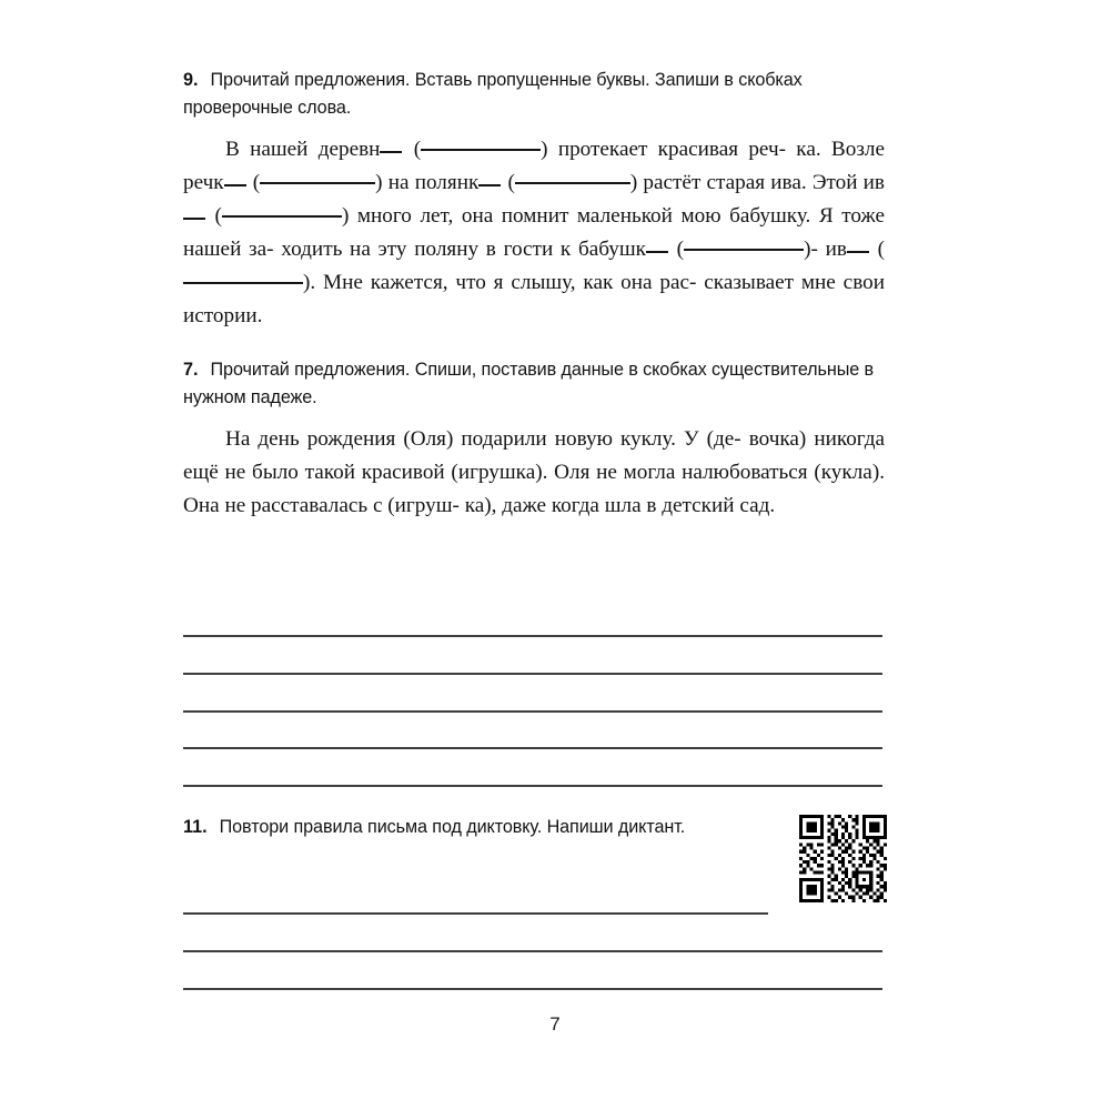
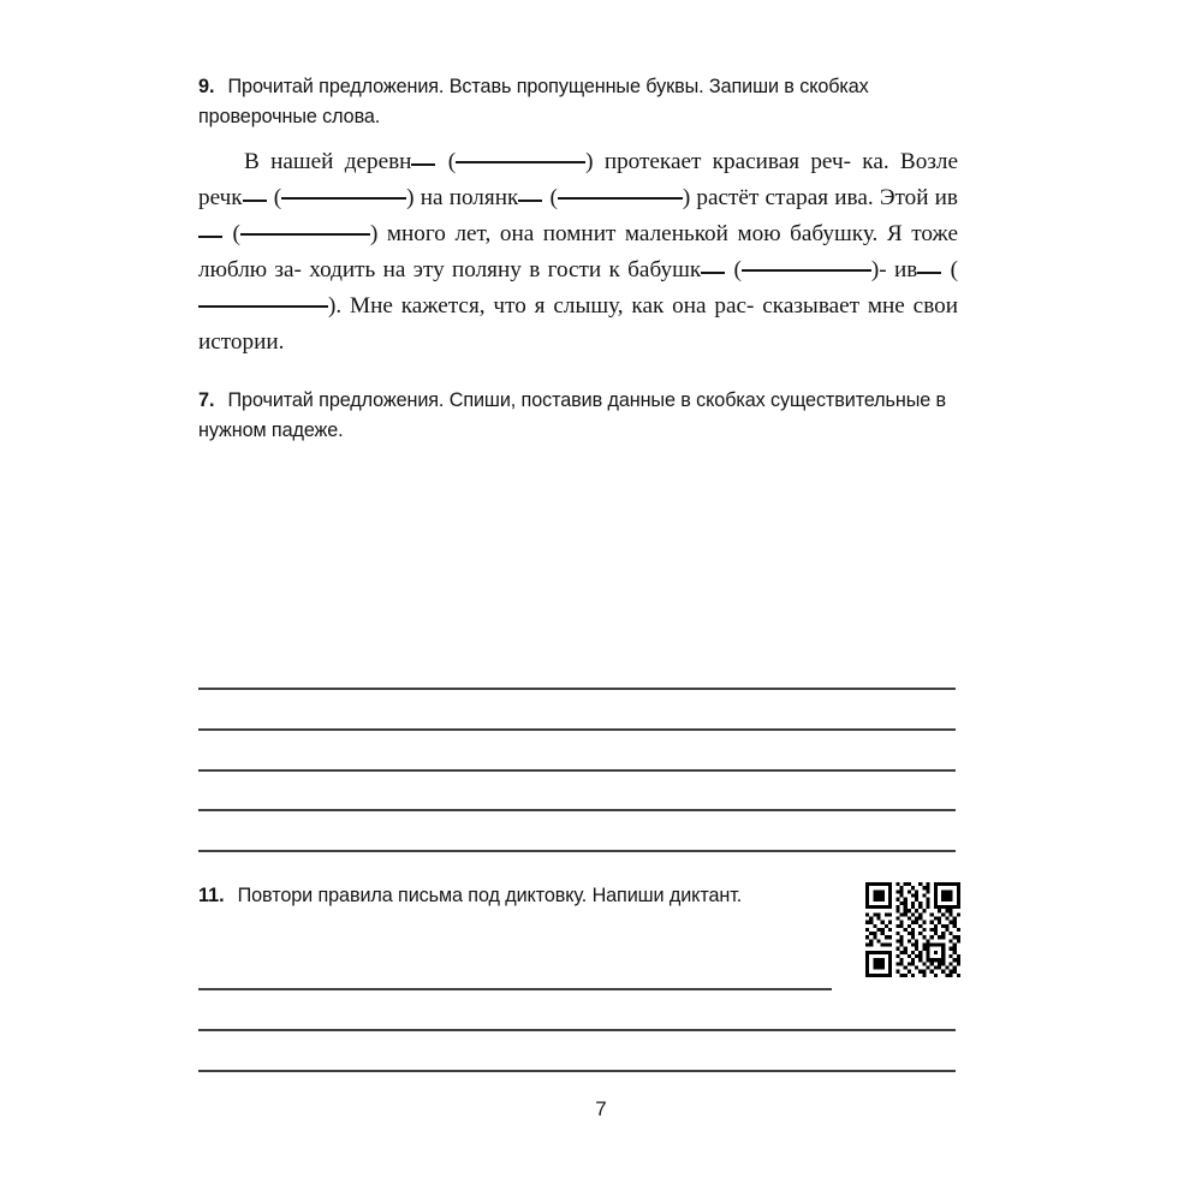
  9. Прочитай предложения. Вставь пропущенные буквы. Запиши в скобках проверочные слова.
- В нашей деревн ( ) протекает красивая реч- ка. Возле речк ( ) на полянк ( ) растёт старая ива. Этой ив ( ) много лет, она помнит маленькой мою бабушку. Я тоже нашей за- ходить на эту поляну в гости к бабушк ( )- ив (). Мне кажется, что я слышу, как она рас- сказывает мне свои истории.
+ В нашей деревн ( ) протекает красивая реч- ка. Возле речк ( ) на полянк ( ) растёт старая ива. Этой ив ( ) много лет, она помнит маленькой мою бабушку. Я тоже люблю за- ходить на эту поляну в гости к бабушк ( )- ив (). Мне кажется, что я слышу, как она рас- сказывает мне свои истории.
  7. Прочитай предложения. Спиши, поставив данные в скобках существительные в нужном падеже.
- На день рождения (Оля) подарили новую куклу. У (де- вочка) никогда ещё не было такой красивой (игрушка). Оля не могла налюбоваться (кукла). Она не расставалась с (игруш- ка), даже когда шла в детский сад.
  11. Повтори правила письма под диктовку. Напиши диктант.
  7
